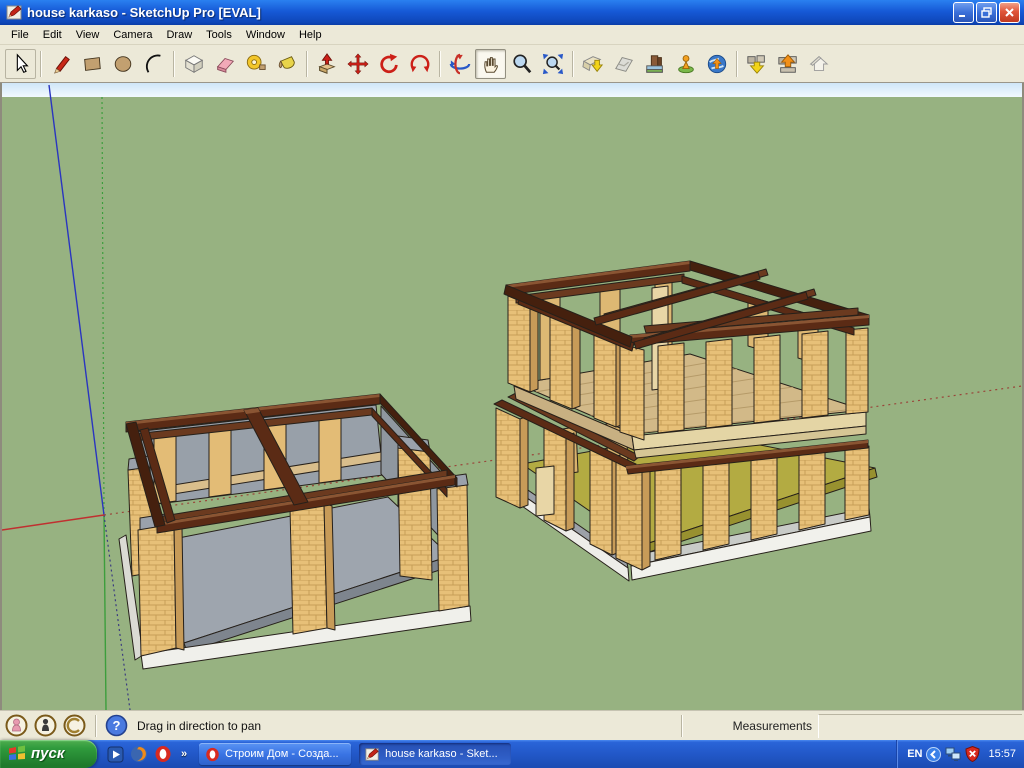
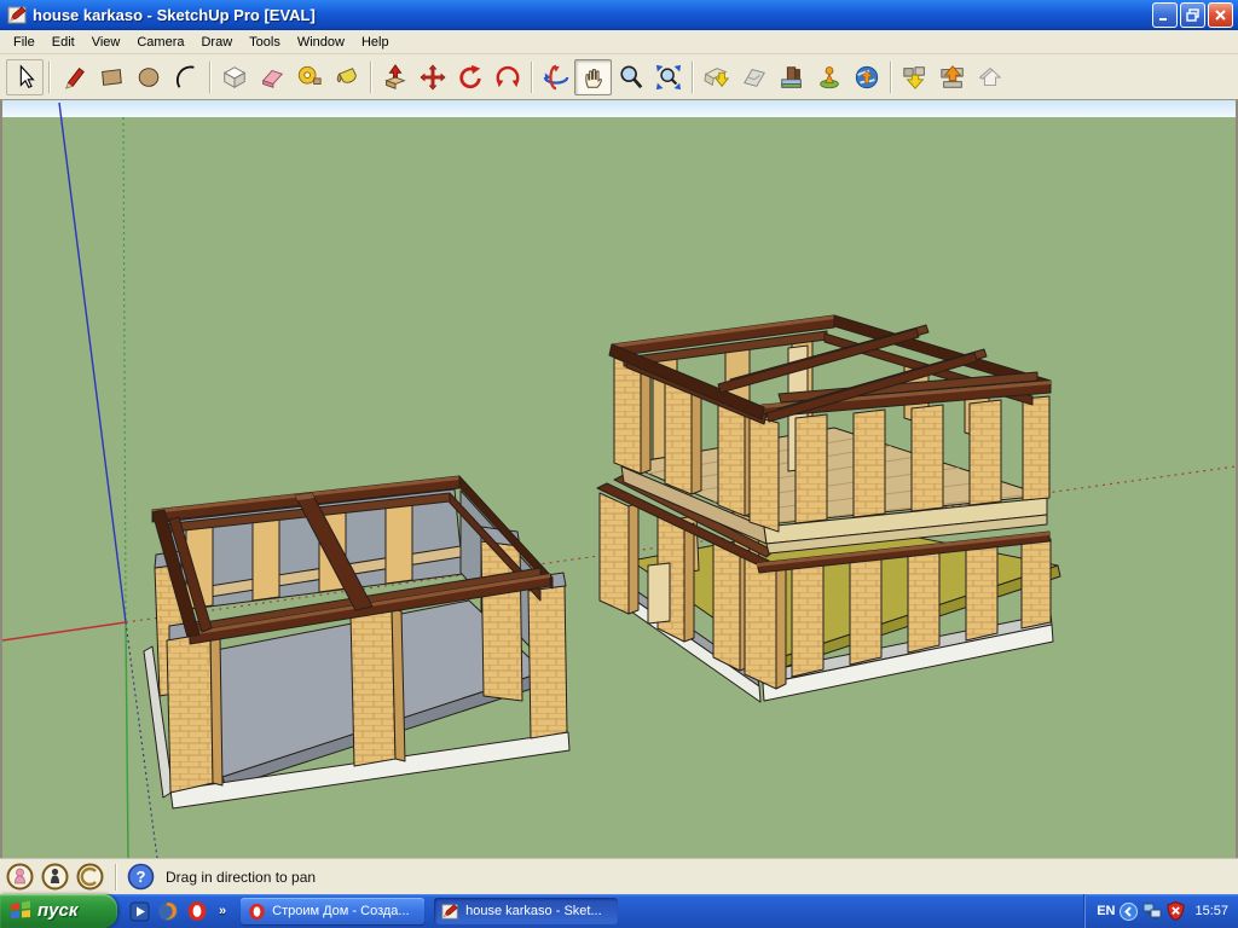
  house karkaso - SketchUp Pro [EVAL]
  File
  Edit
  View
  Camera
  Draw
  Tools
  Window
  Help
  ?
  Drag in direction to pan
- Measurements
  пуск
  »
  Строим Дом - Созда...
  house karkaso - Sket...
  EN
  15:57
